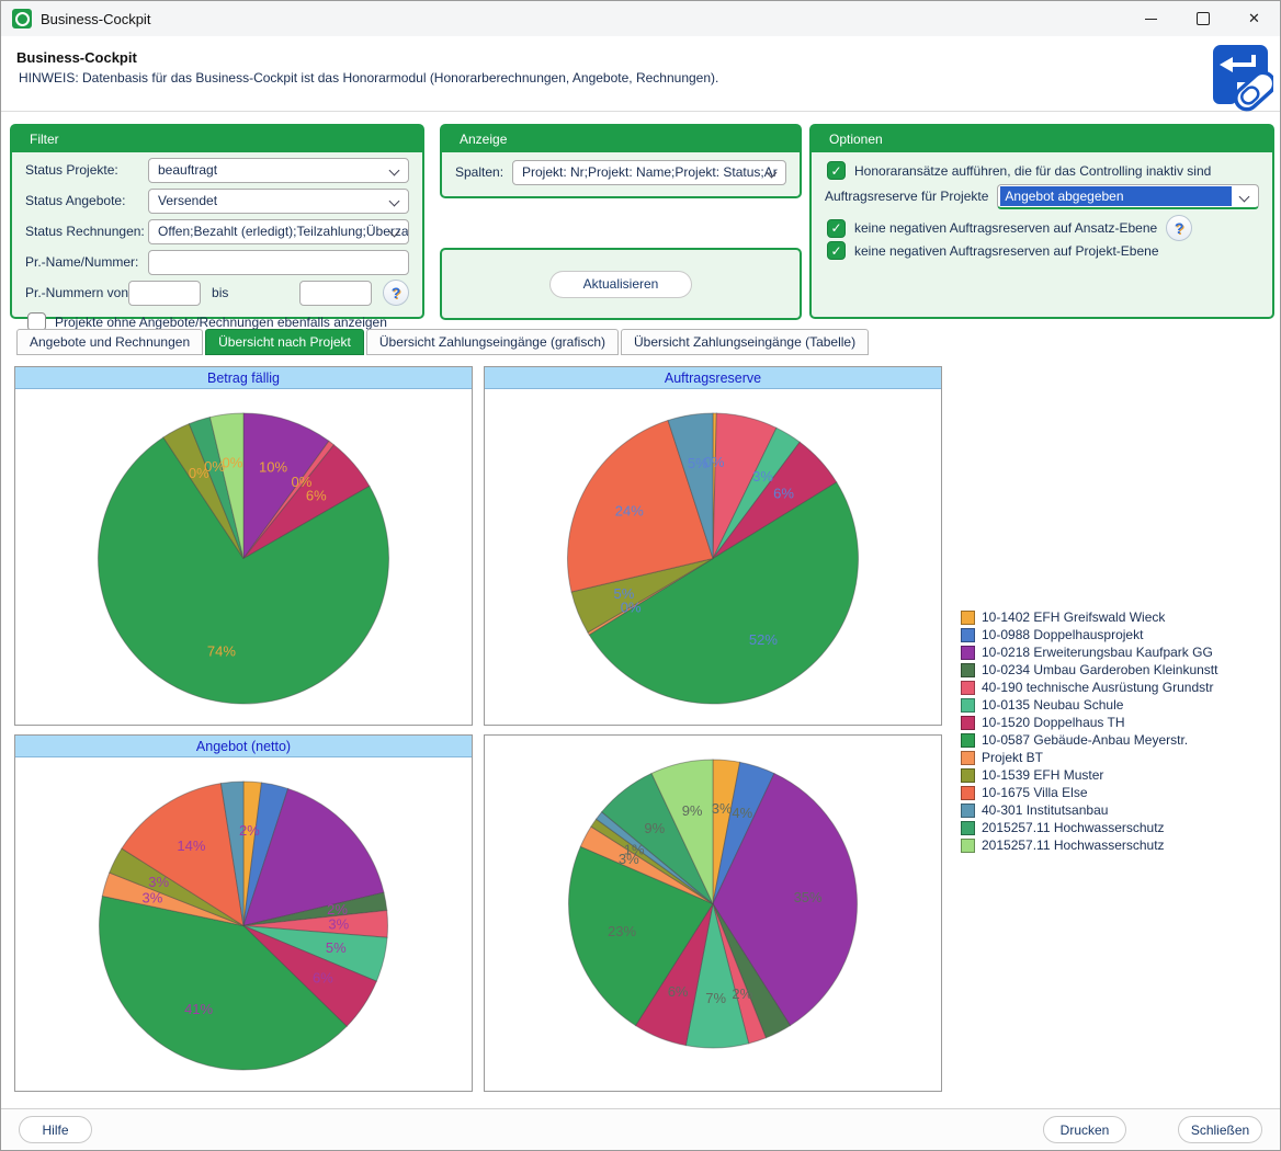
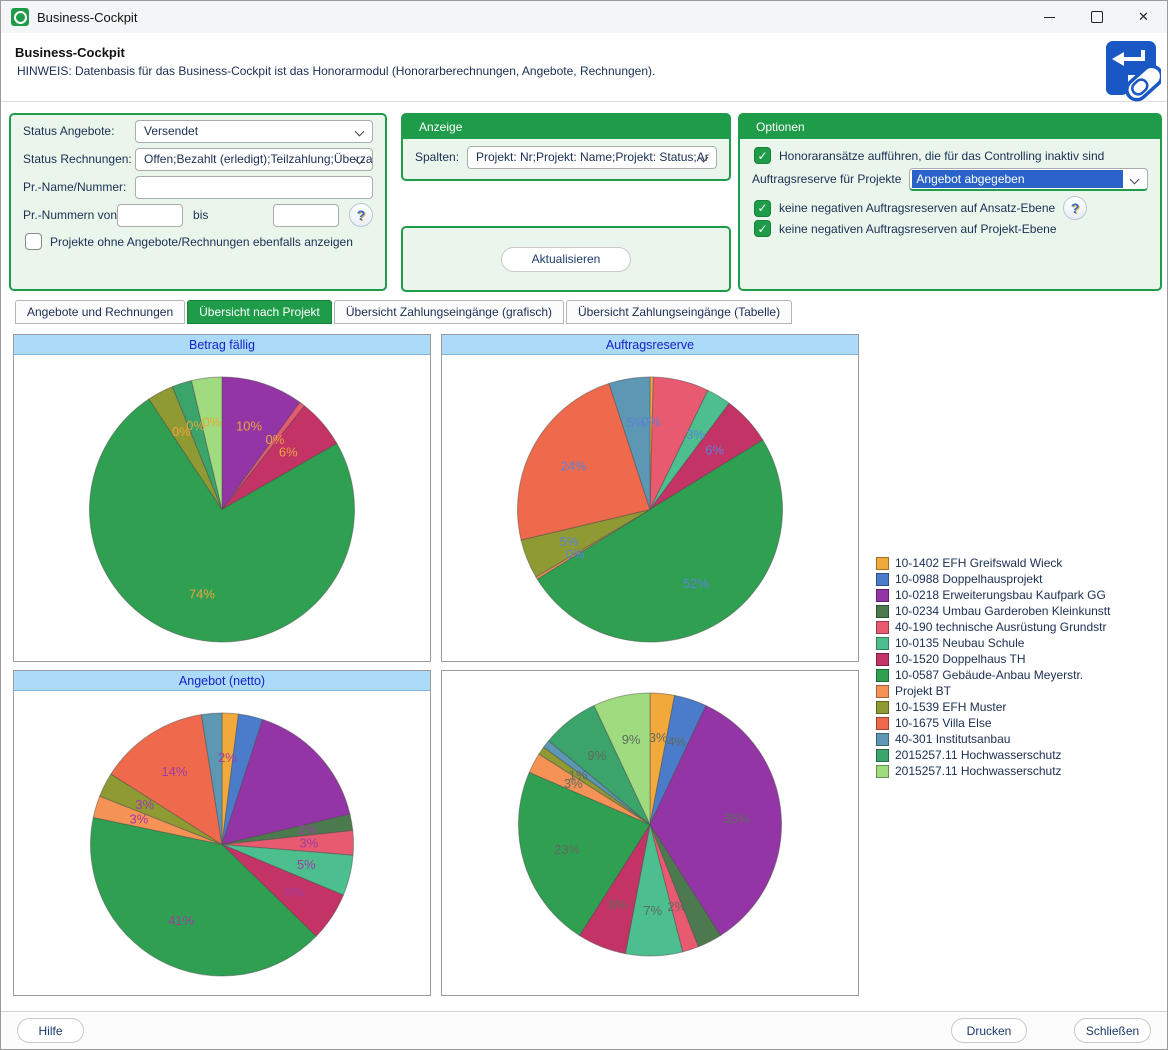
  Business-Cockpit
  ✕
  Business-Cockpit
  HINWEIS: Datenbasis für das Business-Cockpit ist das Honorarmodul (Honorarberechnungen, Angebote, Rechnungen).
- Filter
- Status Projekte:
- beauftragt
  Status Angebote:
  Versendet
  Status Rechnungen:
  Offen;Bezahlt (erledigt);Teilzahlung;Überza
  Pr.-Name/Nummer:
  Pr.-Nummern von
  bis
  ?
  Projekte ohne Angebote/Rechnungen ebenfalls anzeigen
  Anzeige
  Spalten:
  Projekt: Nr;Projekt: Name;Projekt: Status;Ar
  Aktualisieren
  Optionen
  ✓
  Honoraransätze aufführen, die für das Controlling inaktiv sind
  Auftragsreserve für Projekte
  Angebot abgegeben
  ✓
  keine negativen Auftragsreserven auf Ansatz-Ebene
  ?
  ✓
  keine negativen Auftragsreserven auf Projekt-Ebene
  Angebote und Rechnungen
  Übersicht nach Projekt
  Übersicht Zahlungseingänge (grafisch)
  Übersicht Zahlungseingänge (Tabelle)
  Betrag fällig
  10%
  0%
  6%
  74%
  0%
  0%
  0%
  Auftragsreserve
  0%
  3%
  6%
  52%
  0%
  5%
  24%
  5%
  Angebot (netto)
  2%
  2%
  3%
  5%
  6%
  41%
  3%
  3%
  14%
  3%
  4%
  35%
  2%
  7%
  6%
  23%
  3%
  1%
  9%
  9%
  10-1402 EFH Greifswald Wieck
  10-0988 Doppelhausprojekt
  10-0218 Erweiterungsbau Kaufpark GG
  10-0234 Umbau Garderoben Kleinkunstt
  40-190 technische Ausrüstung Grundstr
  10-0135 Neubau Schule
  10-1520 Doppelhaus TH
  10-0587 Gebäude-Anbau Meyerstr.
  Projekt BT
  10-1539 EFH Muster
  10-1675 Villa Else
  40-301 Institutsanbau
  2015257.11 Hochwasserschutz
  2015257.11 Hochwasserschutz
  Hilfe
  Drucken
  Schließen
